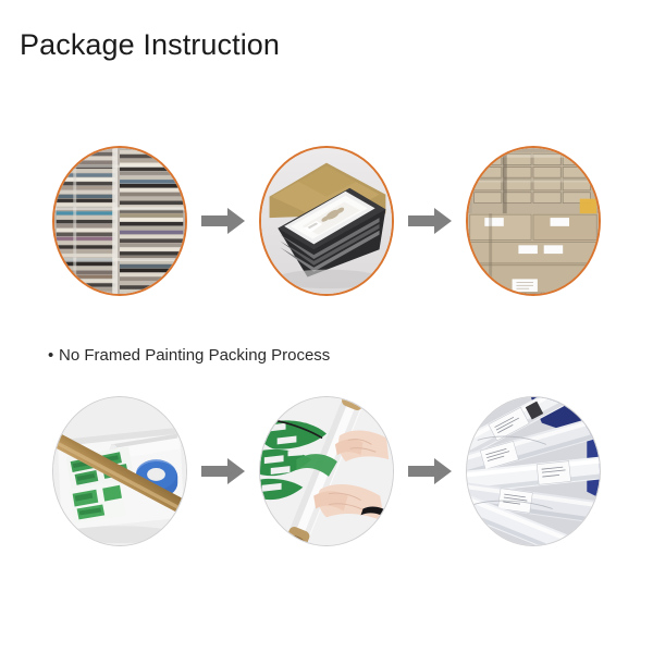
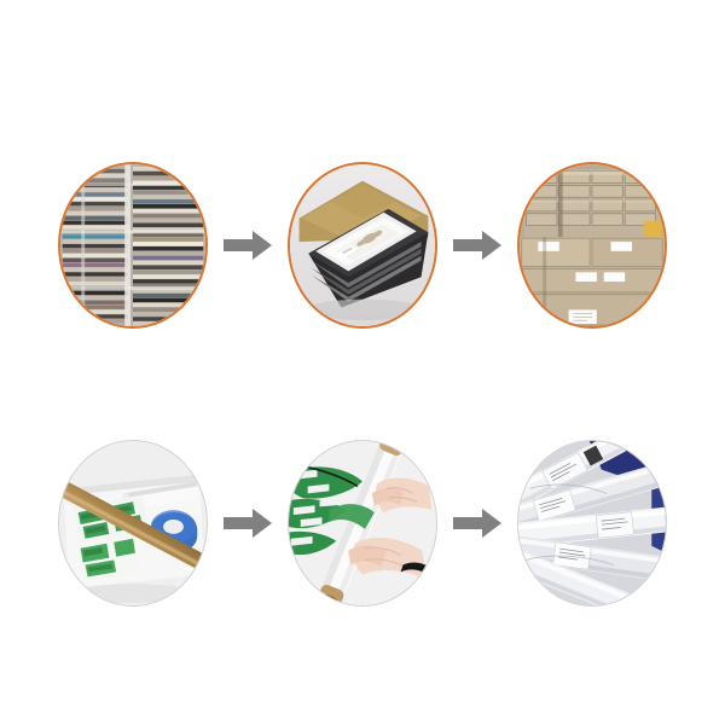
- Package Instruction
- • No Framed Painting Packing Process
